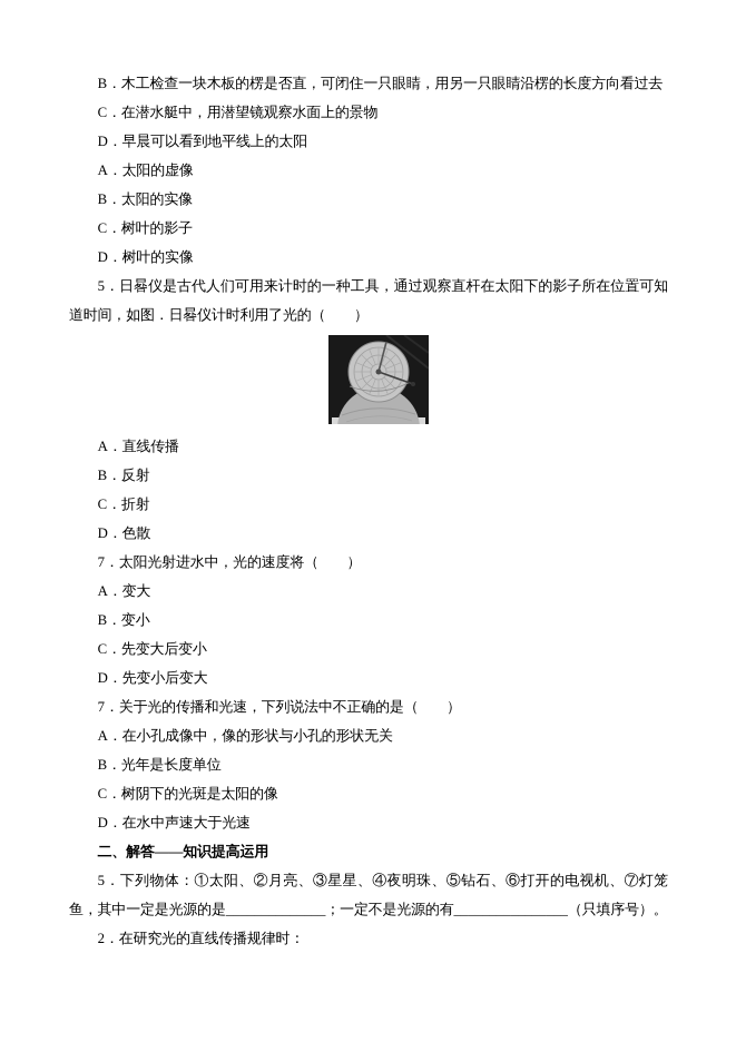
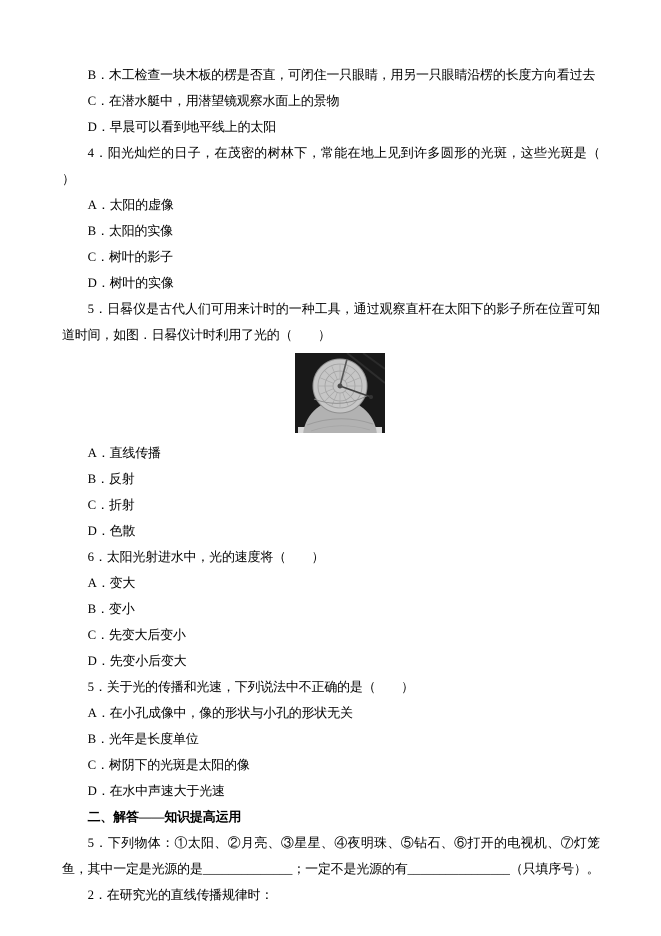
  B．木工检查一块木板的楞是否直，可闭住一只眼睛，用另一只眼睛沿楞的长度方向看过去
  C．在潜水艇中，用潜望镜观察水面上的景物
  D．早晨可以看到地平线上的太阳
+ 4．阳光灿烂的日子，在茂密的树林下，常能在地上见到许多圆形的光斑，这些光斑是（ ）
  A．太阳的虚像
  B．太阳的实像
  C．树叶的影子
  D．树叶的实像
  5．日晷仪是古代人们可用来计时的一种工具，通过观察直杆在太阳下的影子所在位置可知道时间，如图．日晷仪计时利用了光的（ ）
  A．直线传播
  B．反射
  C．折射
  D．色散
- 7．太阳光射进水中，光的速度将（ ）
+ 6．太阳光射进水中，光的速度将（ ）
  A．变大
  B．变小
  C．先变大后变小
  D．先变小后变大
- 7．关于光的传播和光速，下列说法中不正确的是（ ）
+ 5．关于光的传播和光速，下列说法中不正确的是（ ）
  A．在小孔成像中，像的形状与小孔的形状无关
  B．光年是长度单位
  C．树阴下的光斑是太阳的像
  D．在水中声速大于光速
  二、解答——知识提高运用
  5．下列物体：①太阳、②月亮、③星星、④夜明珠、⑤钻石、⑥打开的电视机、⑦灯笼鱼，其中一定是光源的是______________；一定不是光源的有________________（只填序号）。
  2．在研究光的直线传播规律时：
